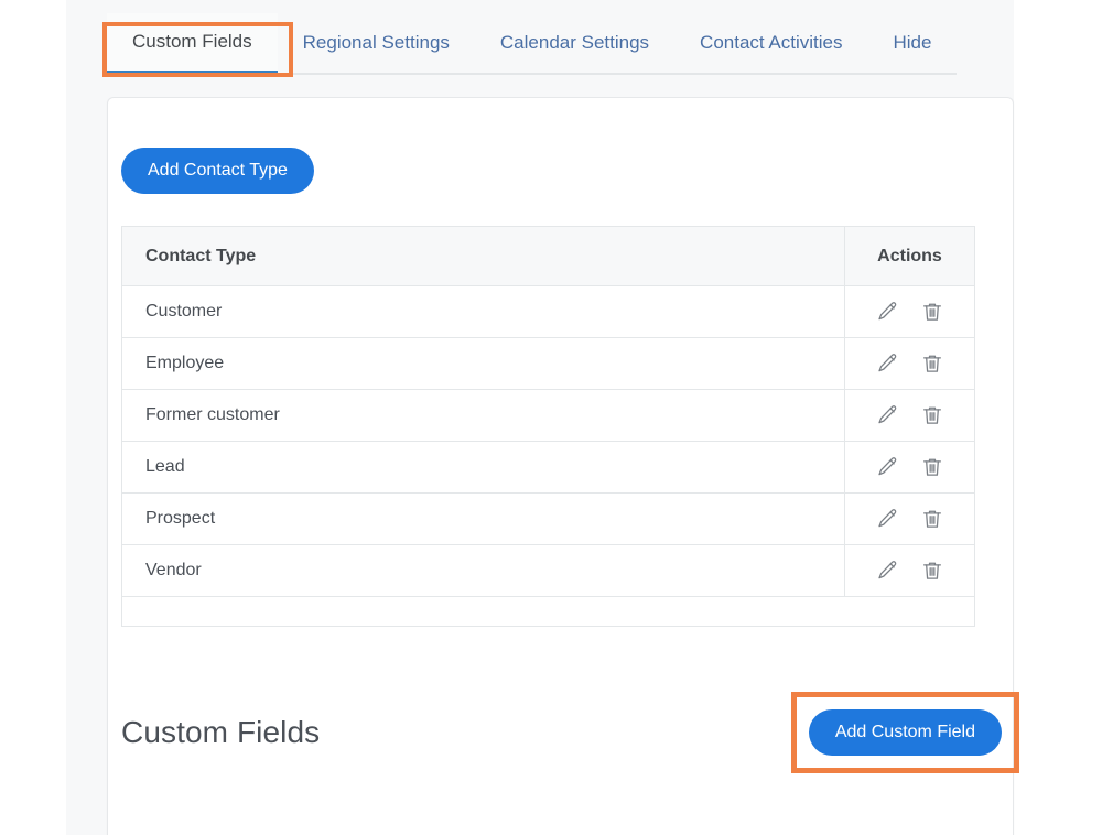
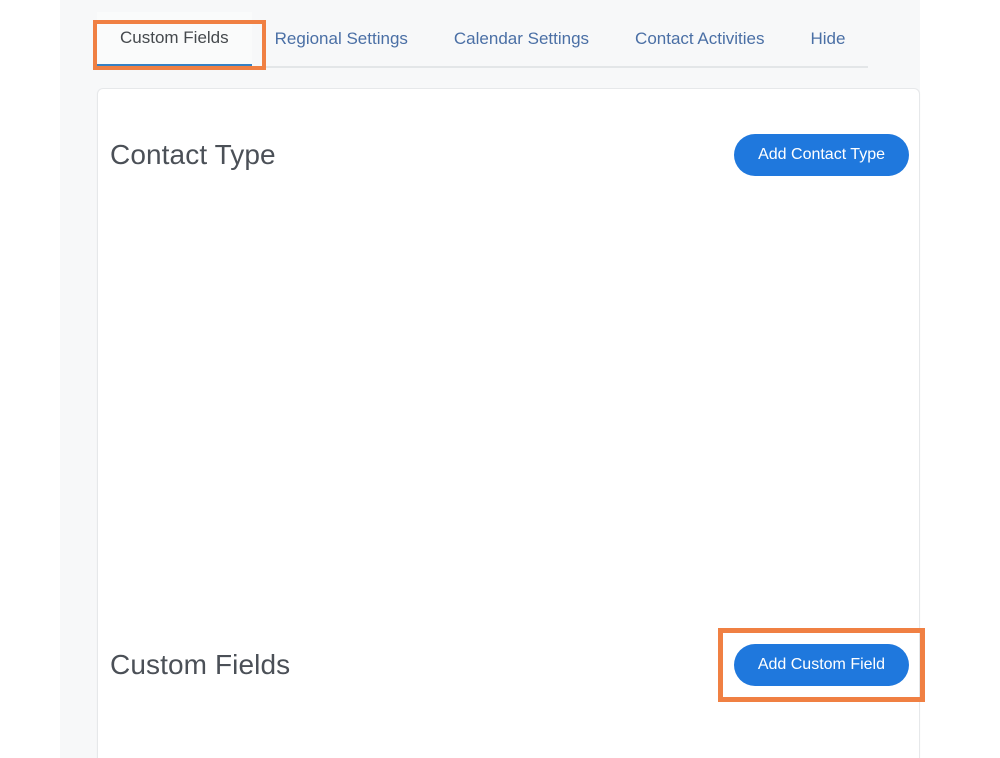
  Custom Fields
  Regional Settings
  Calendar Settings
  Contact Activities
  Hide
+ Contact Type
  Add Contact Type
- Contact Type	Actions
- Customer
- Employee
- Former customer
- Lead
- Prospect
- Vendor
  Custom Fields
  Add Custom Field
